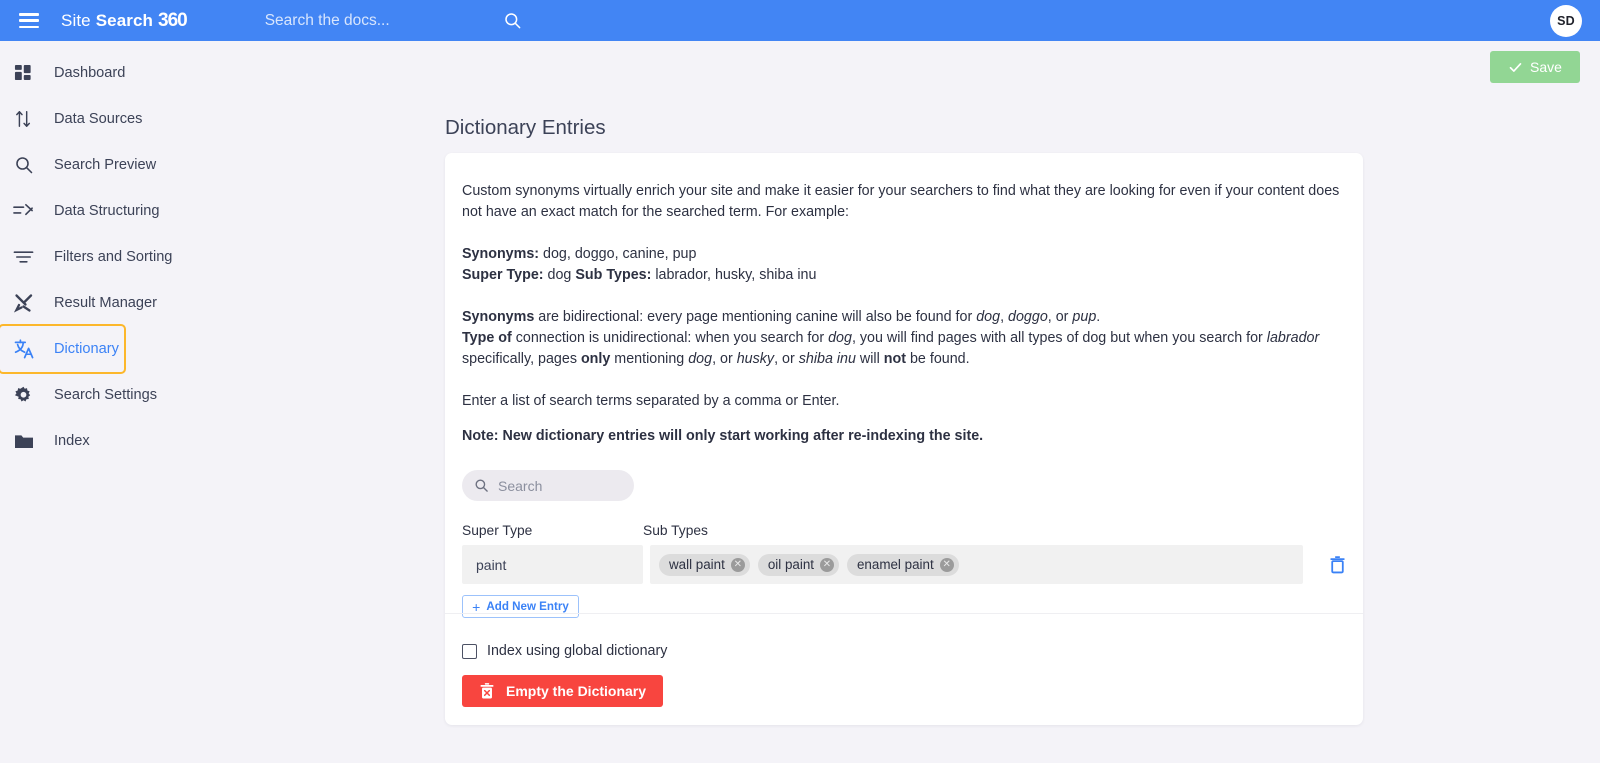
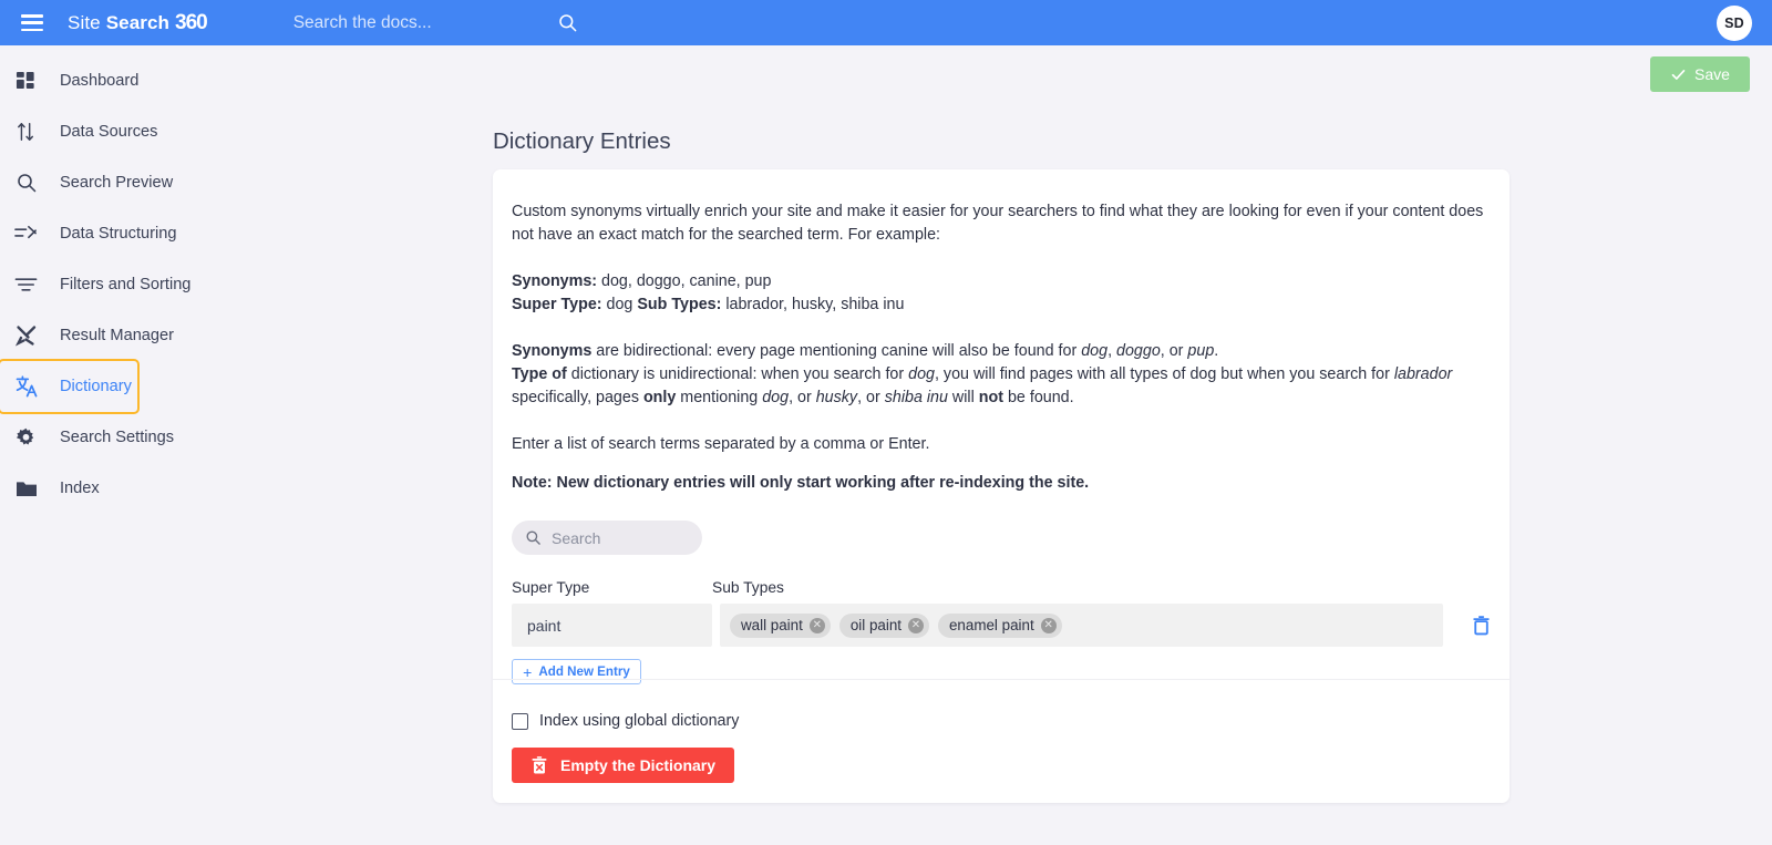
  Site
  Search
  360
  Search the docs...
  SD
  Dashboard
  Data Sources
  Search Preview
  Data Structuring
  Filters and Sorting
  Result Manager
  Dictionary
  Search Settings
  Index
  Save
  Dictionary Entries
  Custom synonyms virtually enrich your site and make it easier for your searchers to find what they are looking for even if your content does not have an exact match for the searched term. For example:
  Synonyms: dog, doggo, canine, pup
  Super Type: dog Sub Types: labrador, husky, shiba inu
  Synonyms are bidirectional: every page mentioning canine will also be found for dog, doggo, or pup.
- Type of connection is unidirectional: when you search for dog, you will find pages with all types of dog but when you search for labrador specifically, pages only mentioning dog, or husky, or shiba inu will not be found.
+ Type of dictionary is unidirectional: when you search for dog, you will find pages with all types of dog but when you search for labrador specifically, pages only mentioning dog, or husky, or shiba inu will not be found.
  Enter a list of search terms separated by a comma or Enter.
  Note: New dictionary entries will only start working after re-indexing the site.
  Search
  Super Type
  Sub Types
  paint
  wall paint
  ✕
  oil paint
  ✕
  enamel paint
  ✕
  +
  Add New Entry
  Index using global dictionary
  Empty the Dictionary
